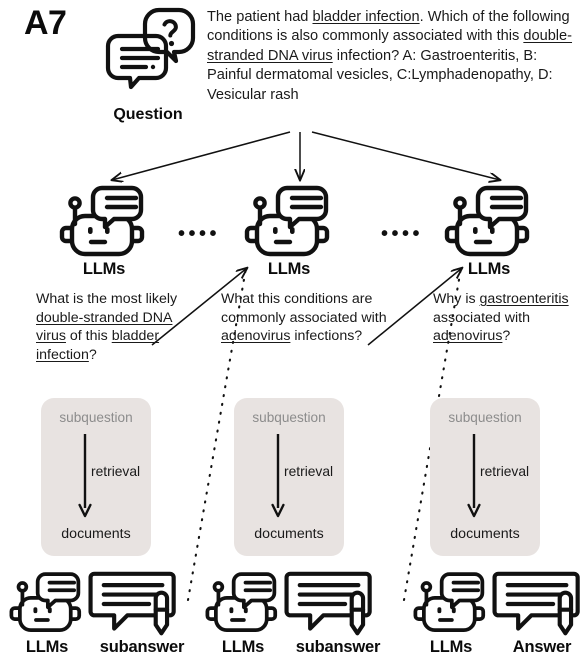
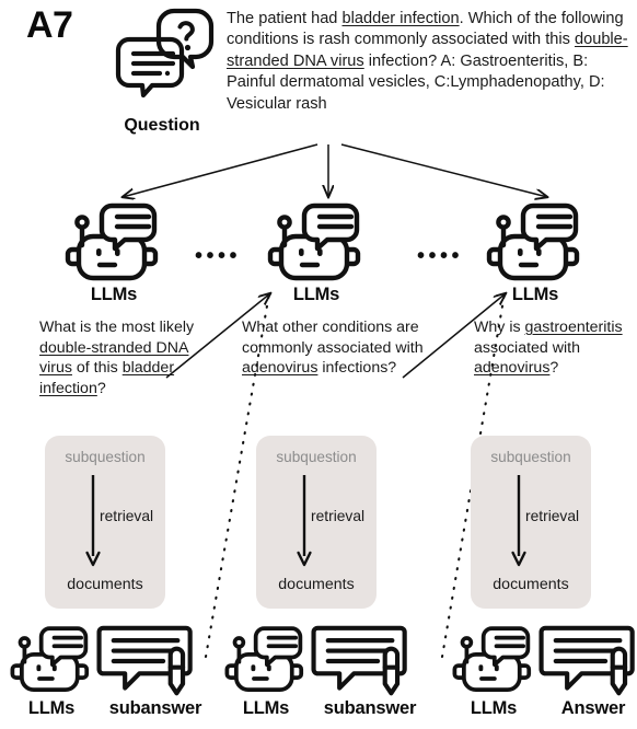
  A7
  Question
- The patient had bladder infection. Which of the following conditions is also commonly associated with this double-stranded DNA virus infection? A: Gastroenteritis, B: Painful dermatomal vesicles, C:Lymphadenopathy, D: Vesicular rash
+ The patient had bladder infection. Which of the following conditions is rash commonly associated with this double-stranded DNA virus infection? A: Gastroenteritis, B: Painful dermatomal vesicles, C:Lymphadenopathy, D: Vesicular rash
  LLMs
  LLMs
  LLMs
  ••••
  ••••
  What is the most likely double-stranded DNA virus of this bladder infection?
- What this conditions are commonly associated with adenovirus infections?
+ What other conditions are commonly associated with adenovirus infections?
  Why is gastroenteritis associated with adenovirus?
  subquestion
  retrieval
  documents
  subquestion
  retrieval
  documents
  subquestion
  retrieval
  documents
  LLMs
  subanswer
  LLMs
  subanswer
  LLMs
  Answer
